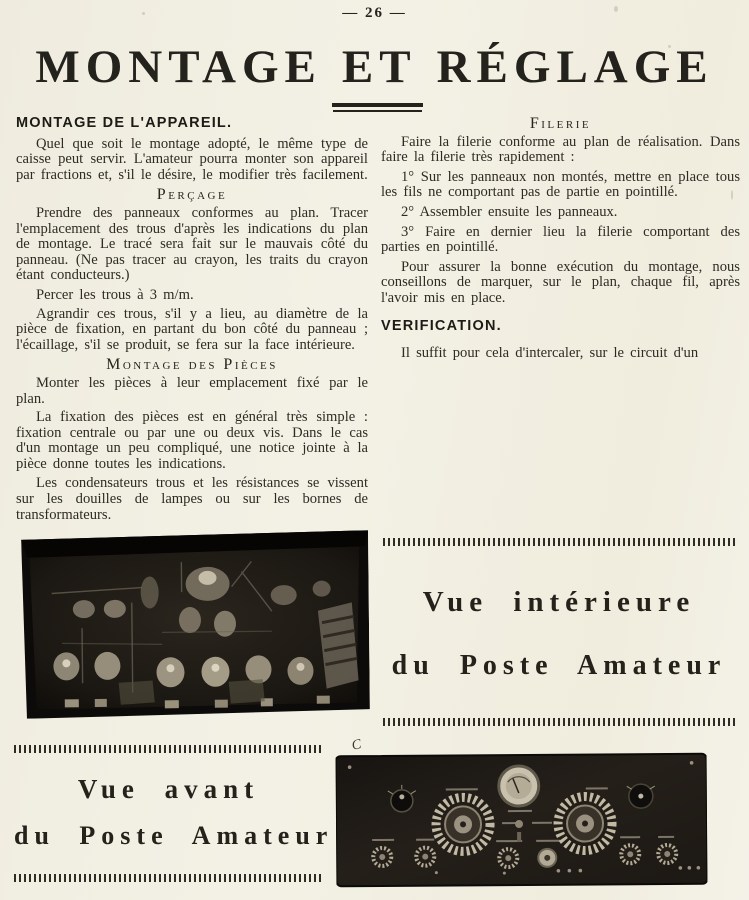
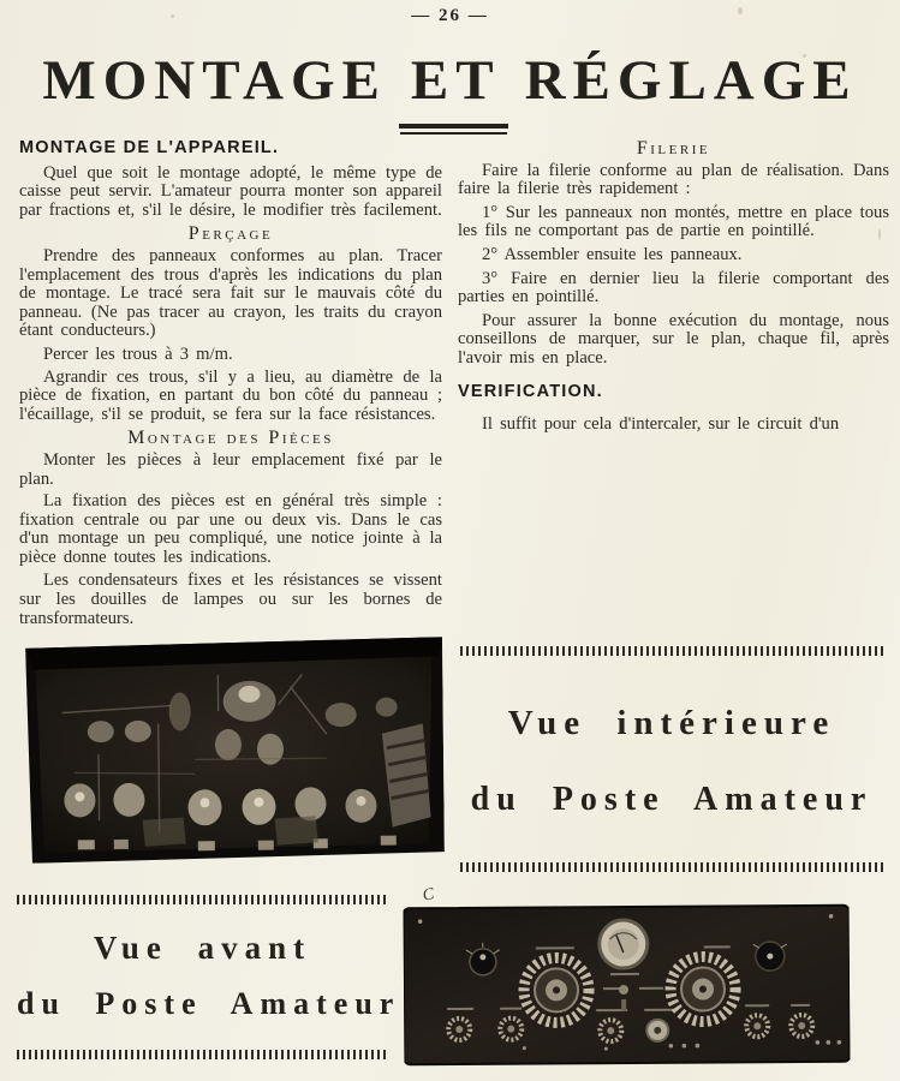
  — 26 —
  MONTAGE ET RÉGLAGE
  MONTAGE DE L'APPAREIL.
  Quel que soit le montage adopté, le même type de caisse peut servir. L'amateur pourra monter son appareil par fractions et, s'il le désire, le modifier très facilement.
  Perçage
  Prendre des panneaux conformes au plan. Tracer l'emplacement des trous d'après les indications du plan de montage. Le tracé sera fait sur le mauvais côté du panneau. (Ne pas tracer au crayon, les traits du crayon étant conducteurs.)
  Percer les trous à 3 m/m.
- Agrandir ces trous, s'il y a lieu, au diamètre de la pièce de fixation, en partant du bon côté du panneau ; l'écaillage, s'il se produit, se fera sur la face intérieure.
+ Agrandir ces trous, s'il y a lieu, au diamètre de la pièce de fixation, en partant du bon côté du panneau ; l'écaillage, s'il se produit, se fera sur la face résistances.
  Montage des Pièces
  Monter les pièces à leur emplacement fixé par le plan.
  La fixation des pièces est en général très simple : fixation centrale ou par une ou deux vis. Dans le cas d'un montage un peu compliqué, une notice jointe à la pièce donne toutes les indications.
- Les condensateurs trous et les résistances se vissent sur les douilles de lampes ou sur les bornes de transformateurs.
+ Les condensateurs fixes et les résistances se vissent sur les douilles de lampes ou sur les bornes de transformateurs.
  Filerie
  Faire la filerie conforme au plan de réalisation. Dans faire la filerie très rapidement :
  1° Sur les panneaux non montés, mettre en place tous les fils ne comportant pas de partie en pointillé.
  2° Assembler ensuite les panneaux.
  3° Faire en dernier lieu la filerie comportant des parties en pointillé.
  Pour assurer la bonne exécution du montage, nous conseillons de marquer, sur le plan, chaque fil, après l'avoir mis en place.
  VERIFICATION.
  Il suffit pour cela d'intercaler, sur le circuit d'un
  Vue intérieure
  du Poste Amateur
  Vue avant
  du Poste Amateur
